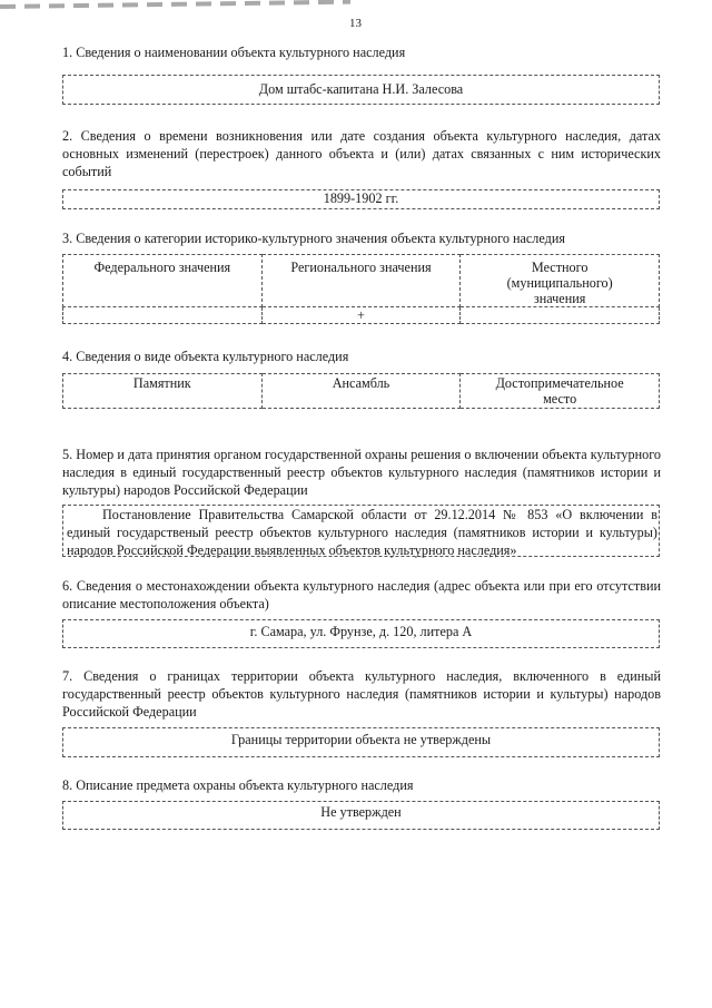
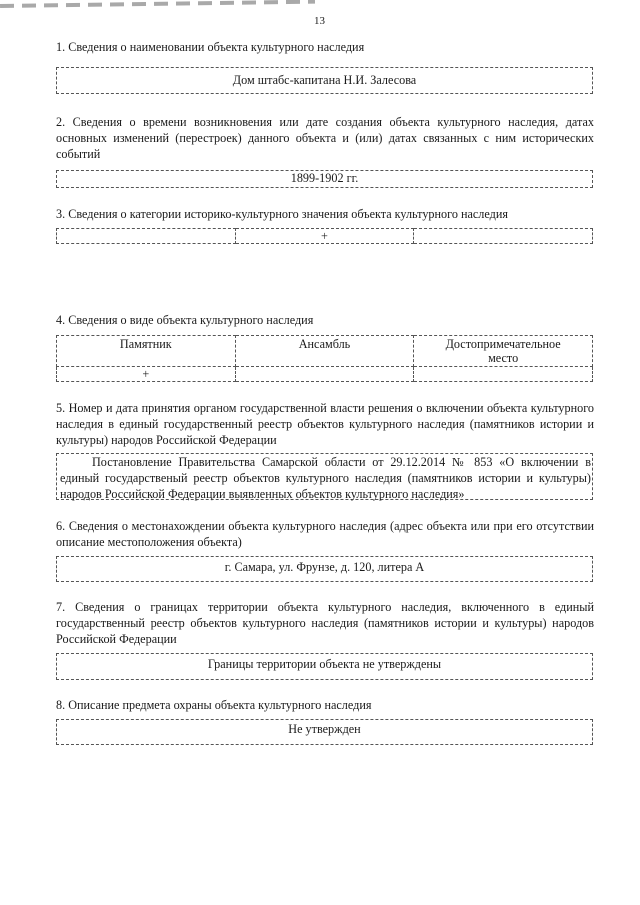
  13
  1. Сведения о наименовании объекта культурного наследия
  Дом штабс-капитана Н.И. Залесова
  2. Сведения о времени возникновения или дате создания объекта культурного наследия, датах основных изменений (перестроек) данного объекта и (или) датах связанных с ним исторических событий
  1899-1902 гг.
  3. Сведения о категории историко-культурного значения объекта культурного наследия
- Федерального значения	Регионального значения	Местного (муниципального) значения
  	+
  4. Сведения о виде объекта культурного наследия
  Памятник	Ансамбль	Достопримечательное место
+ +
- 5. Номер и дата принятия органом государственной охраны решения о включении объекта культурного наследия в единый государственный реестр объектов культурного наследия (памятников истории и культуры) народов Российской Федерации
+ 5. Номер и дата принятия органом государственной власти решения о включении объекта культурного наследия в единый государственный реестр объектов культурного наследия (памятников истории и культуры) народов Российской Федерации
  Постановление Правительства Самарской области от 29.12.2014 № 853 «О включении в единый государственый реестр объектов культурного наследия (памятников истории и культуры) народов Российской Федерации выявленных объектов культурного наследия»
  6. Сведения о местонахождении объекта культурного наследия (адрес объекта или при его отсутствии описание местоположения объекта)
  г. Самара, ул. Фрунзе, д. 120, литера А
  7. Сведения о границах территории объекта культурного наследия, включенного в единый государственный реестр объектов культурного наследия (памятников истории и культуры) народов Российской Федерации
  Границы территории объекта не утверждены
  8. Описание предмета охраны объекта культурного наследия
  Не утвержден
